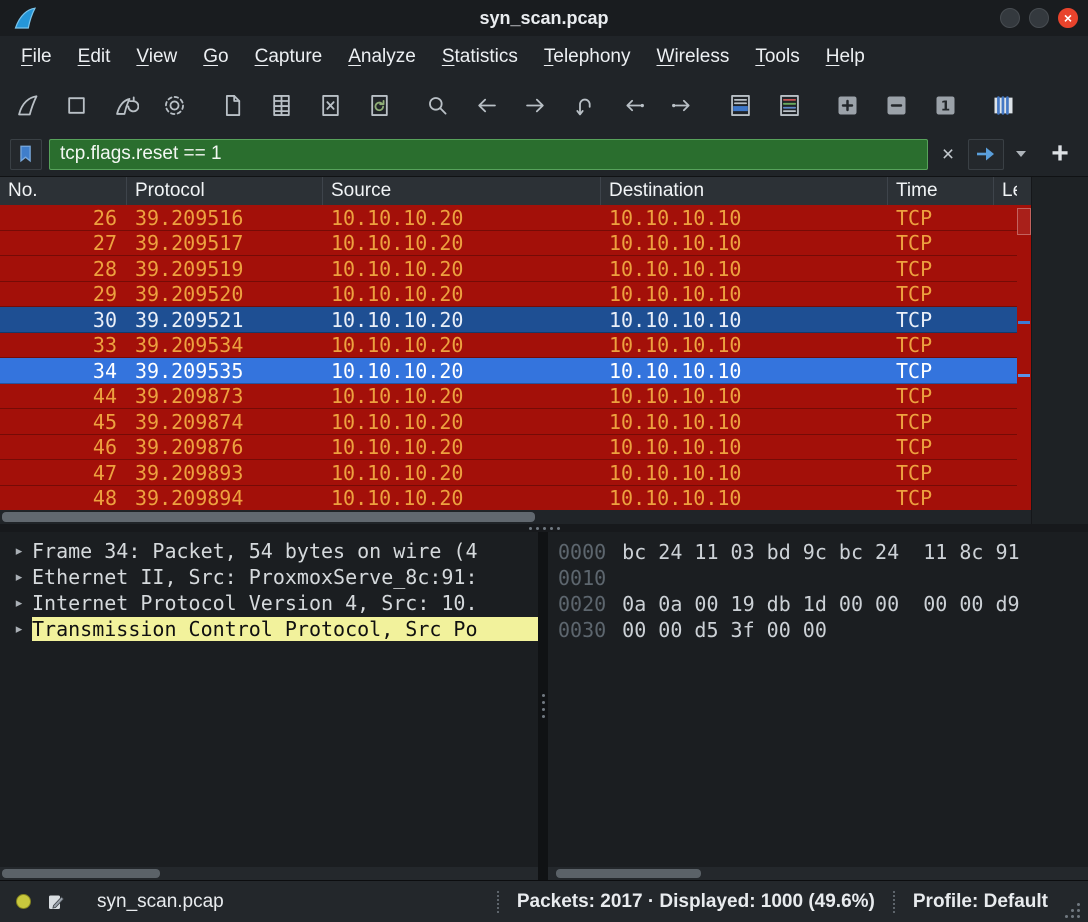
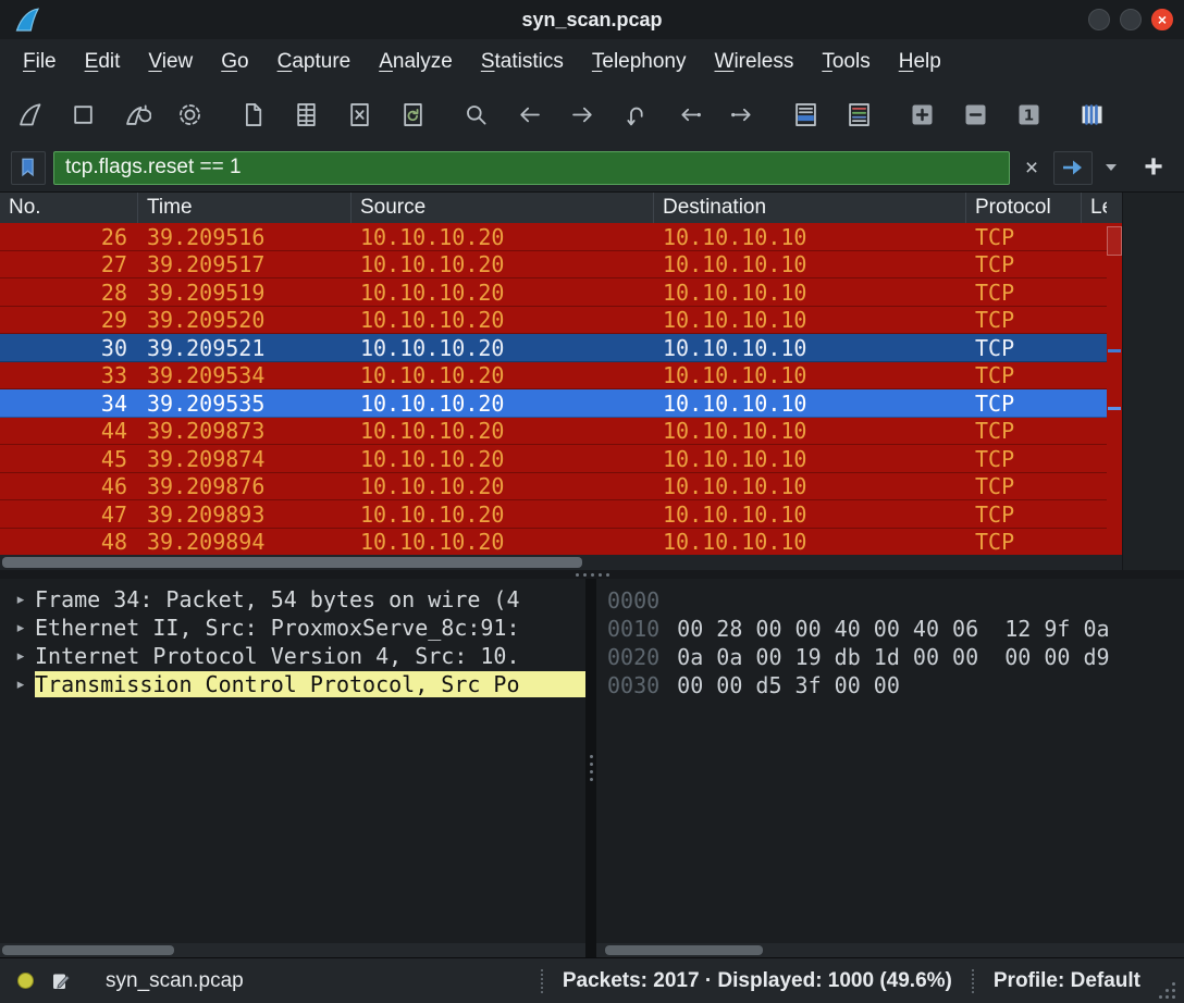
  syn_scan.pcap
  ×
  File
  Edit
  View
  Go
  Capture
  Analyze
  Statistics
  Telephony
  Wireless
  Tools
  Help
  1
  tcp.flags.reset == 1
  ×
  +
  No.
- Protocol
+ Time
  Source
  Destination
- Time
+ Protocol
  26
  39.209516
  10.10.10.20
  10.10.10.10
  TCP
  27
  39.209517
  10.10.10.20
  10.10.10.10
  TCP
  28
  39.209519
  10.10.10.20
  10.10.10.10
  TCP
  29
  39.209520
  10.10.10.20
  10.10.10.10
  TCP
  30
  39.209521
  10.10.10.20
  10.10.10.10
  TCP
  33
  39.209534
  10.10.10.20
  10.10.10.10
  TCP
  34
  39.209535
  10.10.10.20
  10.10.10.10
  TCP
  44
  39.209873
  10.10.10.20
  10.10.10.10
  TCP
  45
  39.209874
  10.10.10.20
  10.10.10.10
  TCP
  46
  39.209876
  10.10.10.20
  10.10.10.10
  TCP
  47
  39.209893
  10.10.10.20
  10.10.10.10
  TCP
  48
  39.209894
  10.10.10.20
  10.10.10.10
  TCP
  Frame 34: Packet, 54 bytes on wire (4
  Ethernet II, Src: ProxmoxServe_8c:91:
  Internet Protocol Version 4, Src: 10.
  Transmission Control Protocol, Src Po
  0000
- bc 24 11 03 bd 9c bc 24 11 8c 91
  0010
+ 00 28 00 00 40 00 40 06 12 9f 0a
  0020
  0a 0a 00 19 db 1d 00 00 00 00 d9
  0030
  00 00 d5 3f 00 00
  syn_scan.pcap
  Packets: 2017 · Displayed: 1000 (49.6%)
  Profile: Default
